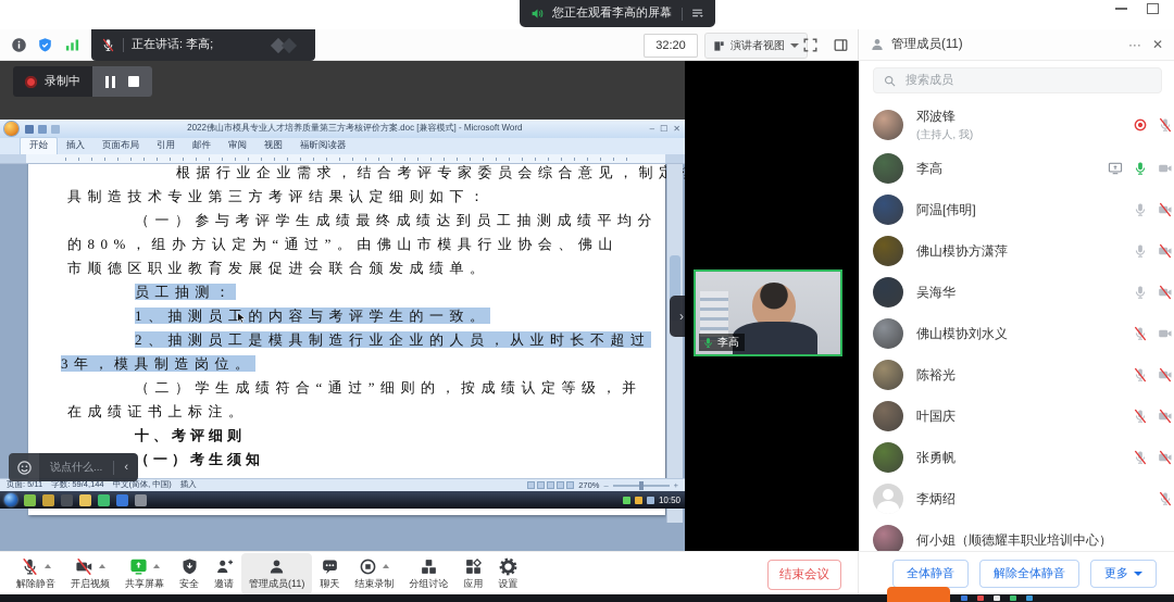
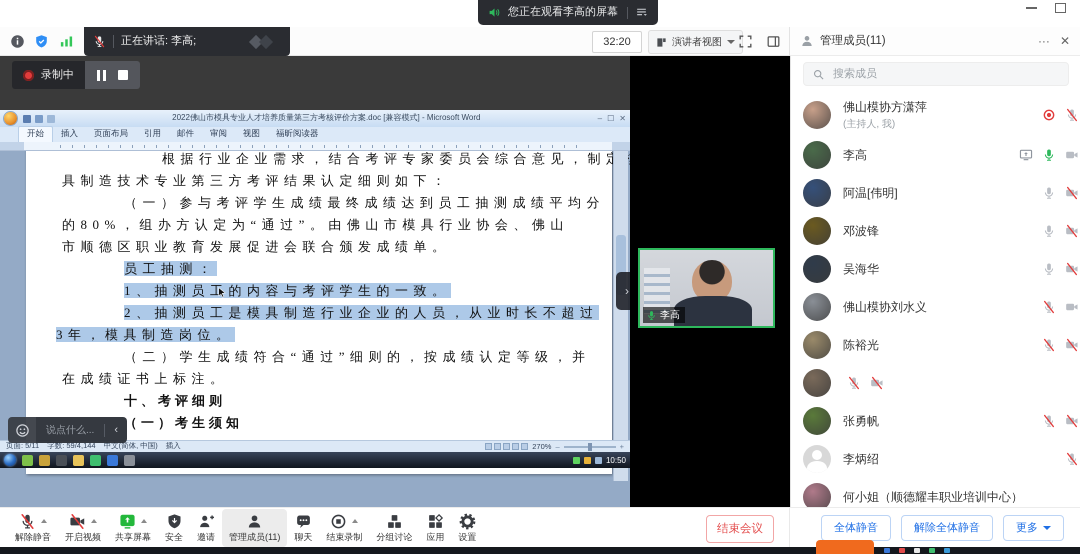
  您正在观看李高的屏幕
  正在讲话: 李高;
  32:20
  演讲者视图
  管理成员(11)
  ···
  ✕
  录制中
  2022佛山市模具专业人才培养质量第三方考核评价方案.doc [兼容模式] - Microsoft Word
  –
  ☐
  ✕
  开始
  插入
  页面布局
  引用
  邮件
  审阅
  视图
  福昕阅读器
  根据行业企业需求，结合考评专家委员会综合意见，制
  具制造技术专业第三方考评结果认定细则如下：
  （一）参与考评学生成绩最终成绩达到员工抽测成绩平均分
  的80%，组办方认定为“通过”。由佛山市模具行业协会、佛山
  市顺德区职业教育发展促进会联合颁发成绩单。
  员工抽测：
  1、抽测员的内容与考评学生的一致。
  2、抽测员工是模具制造行业企业的人员，从业时长不超过
  3年，模具制造岗位。
  （二）学生成绩符合“通过”细则的，按成绩认定等级，并
  在成绩证书上标注。
  十、考评细则
  （一）考生须知
  页面: 5/11
  字数: 59/4,144
  中文(简体, 中国)
  插入
  270%
  –
  +
  10:50
  说点什么...
  ‹
  ›
  李高
  搜索成员
- 邓波锋
+ 佛山模协方潇萍
  (主持人, 我)
  李高
  阿温[伟明]
- 佛山模协方潇萍
+ 邓波锋
  吴海华
  佛山模协刘水义
  陈裕光
- 叶国庆
  张勇帆
  李炳绍
  何小姐（顺德耀丰职业培训中心）
  解除静音
  开启视频
  共享屏幕
  安全
  邀请
  管理成员(11)
  聊天
  结束录制
  分组讨论
  应用
  设置
  结束会议
  全体静音
  解除全体静音
  更多
